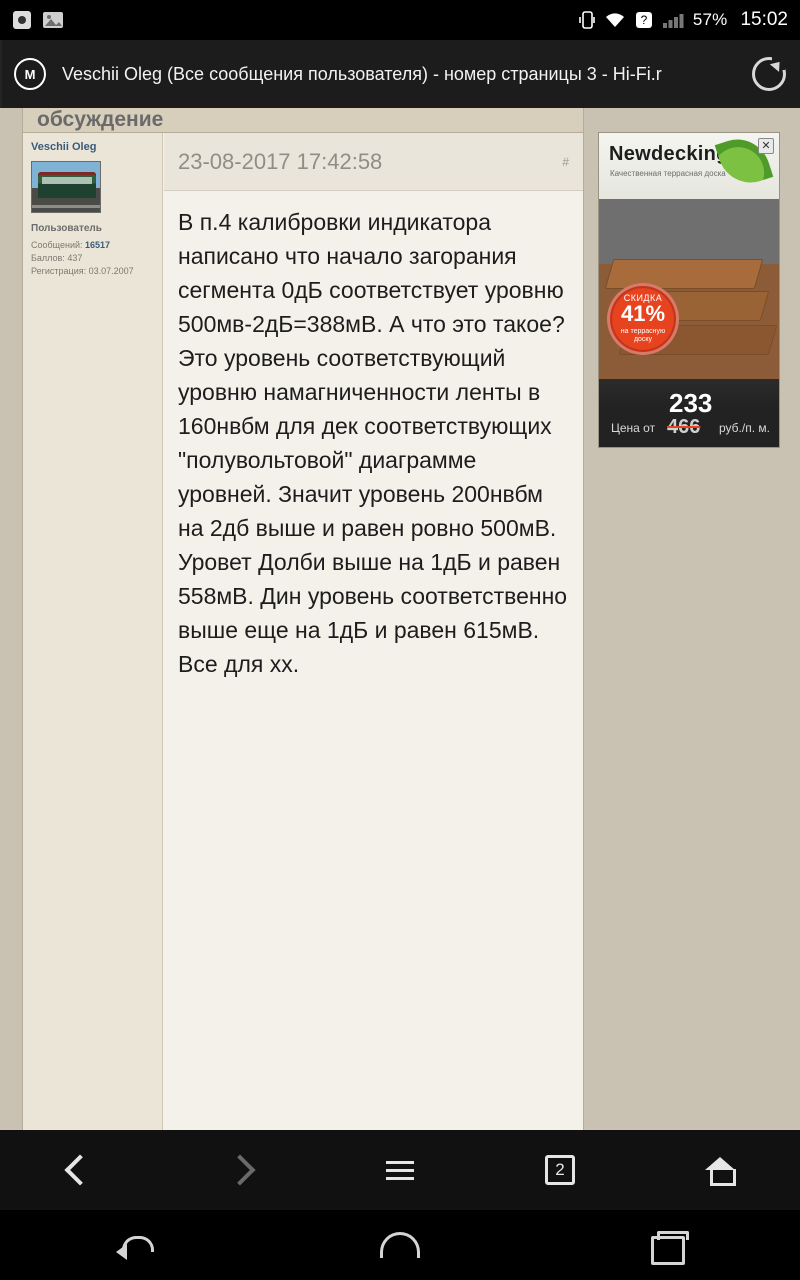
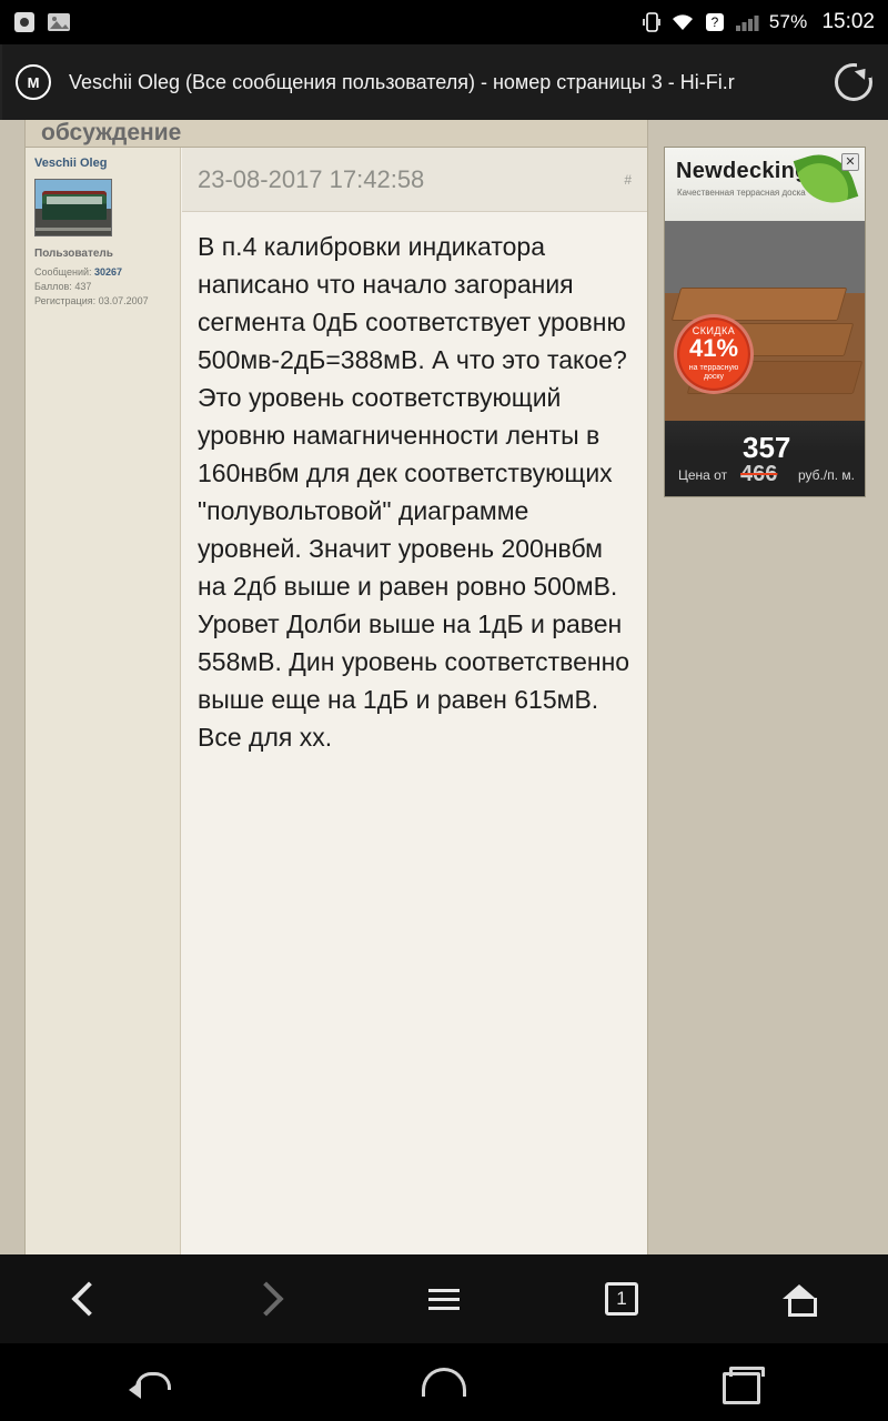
  ?
  57%
  15:02
  M
  Veschii Oleg (Все сообщения пользователя) - номер страницы 3 - Hi-Fi.r
  обсуждение
  Veschii Oleg
  Пользователь
- Сообщений: 16517
+ Сообщений: 30267
  Баллов: 437
  Регистрация: 03.07.2007
  23-08-2017 17:42:58
  #
  В п.4 калибровки индикатора написано что начало загорания сегмента 0дБ соответствует уровню 500мв-2дБ=388мВ. А что это такое? Это уровень соответствующий уровню намагниченности ленты в 160нвбм для дек соответствующих "полувольтовой" диаграмме уровней. Значит уровень 200нвбм на 2дб выше и равен ровно 500мВ. Уровет Долби выше на 1дБ и равен 558мВ. Дин уровень соответственно выше еще на 1дБ и равен 615мВ. Все для хх.
  Newdeckin
  Качественная террасная доска
  СКИДКА
  41%
- 233
+ 357
  Цена от
  466
  руб./п. м.
  ✕
- 2
+ 1
